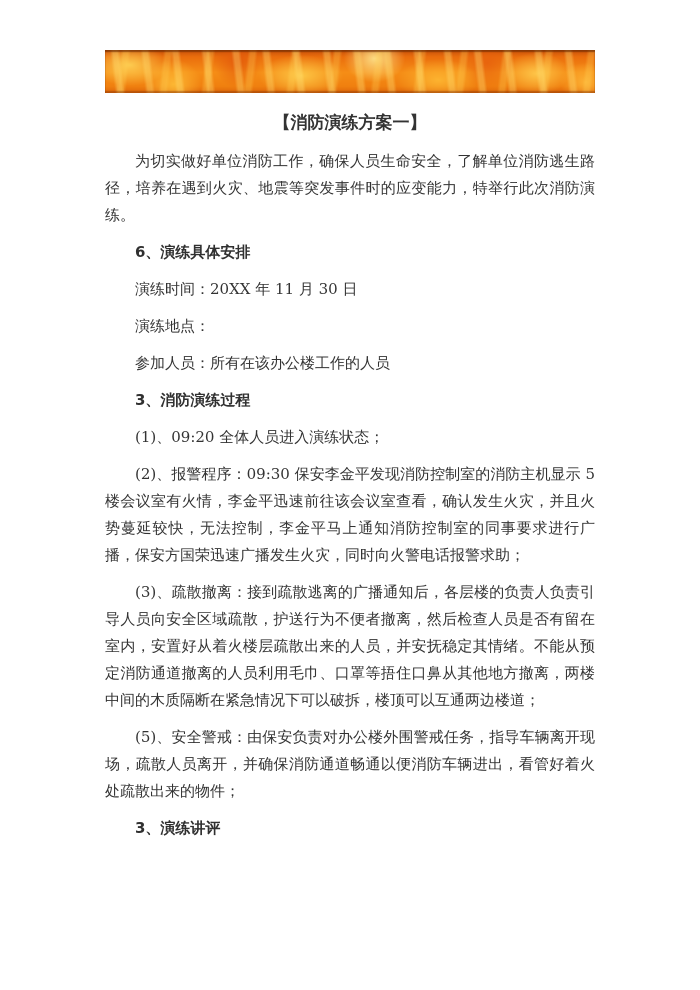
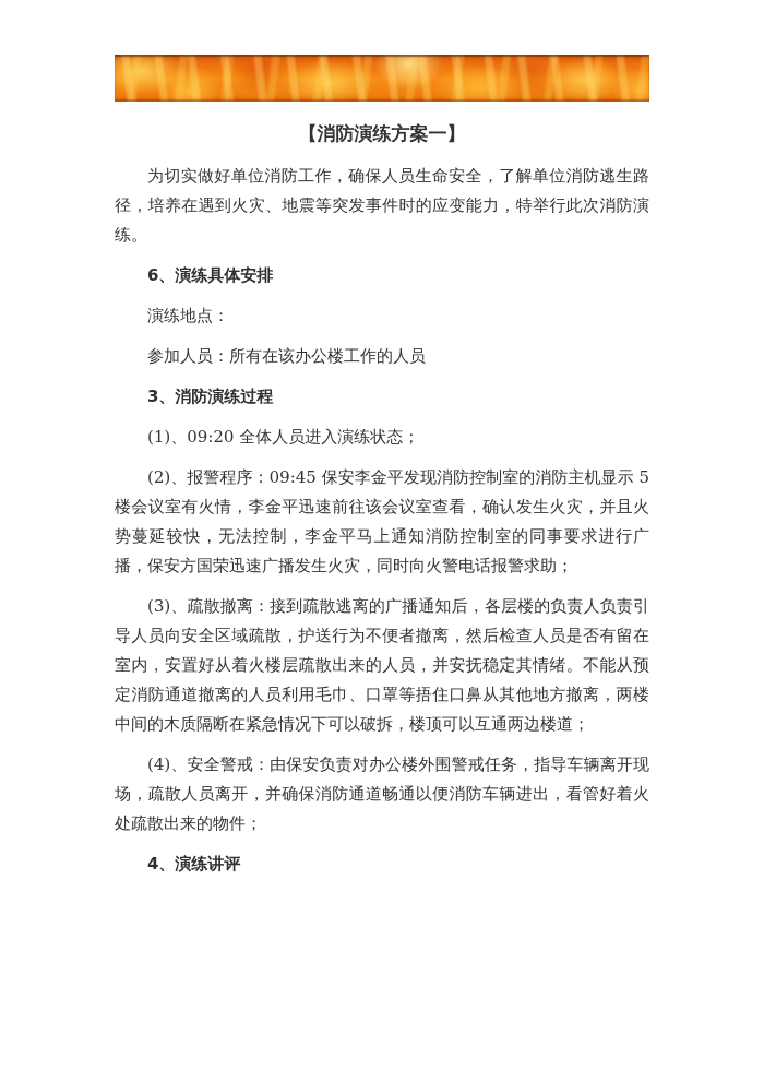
  【消防演练方案一】
  为切实做好单位消防工作，确保人员生命安全，了解单位消防逃生路径，培养在遇到火灾、地震等突发事件时的应变能力，特举行此次消防演练。
  6、演练具体安排
- 演练时间：20XX 年 11 月 30 日
  演练地点：
  参加人员：所有在该办公楼工作的人员
  3、消防演练过程
  (1)、09:20 全体人员进入演练状态；
- (2)、报警程序：09:30 保安李金平发现消防控制室的消防主机显示 5 楼会议室有火情，李金平迅速前往该会议室查看，确认发生火灾，并且火势蔓延较快，无法控制，李金平马上通知消防控制室的同事要求进行广播，保安方国荣迅速广播发生火灾，同时向火警电话报警求助；
+ (2)、报警程序：09:45 保安李金平发现消防控制室的消防主机显示 5 楼会议室有火情，李金平迅速前往该会议室查看，确认发生火灾，并且火势蔓延较快，无法控制，李金平马上通知消防控制室的同事要求进行广播，保安方国荣迅速广播发生火灾，同时向火警电话报警求助；
  (3)、疏散撤离：接到疏散逃离的广播通知后，各层楼的负责人负责引导人员向安全区域疏散，护送行为不便者撤离，然后检查人员是否有留在室内，安置好从着火楼层疏散出来的人员，并安抚稳定其情绪。不能从预定消防通道撤离的人员利用毛巾、口罩等捂住口鼻从其他地方撤离，两楼中间的木质隔断在紧急情况下可以破拆，楼顶可以互通两边楼道；
- (5)、安全警戒：由保安负责对办公楼外围警戒任务，指导车辆离开现场，疏散人员离开，并确保消防通道畅通以便消防车辆进出，看管好着火处疏散出来的物件；
+ (4)、安全警戒：由保安负责对办公楼外围警戒任务，指导车辆离开现场，疏散人员离开，并确保消防通道畅通以便消防车辆进出，看管好着火处疏散出来的物件；
- 3、演练讲评
+ 4、演练讲评
